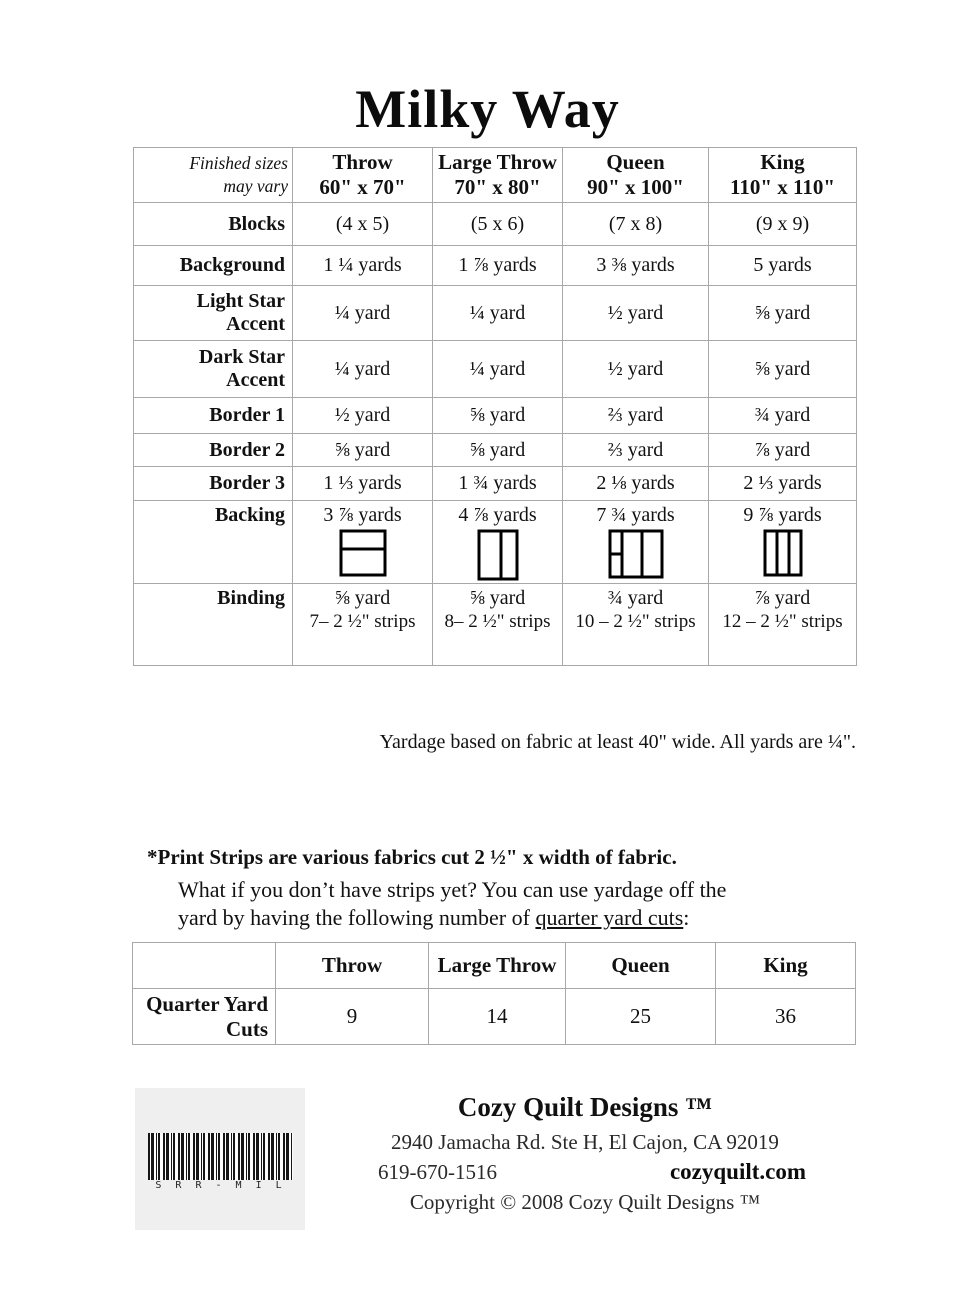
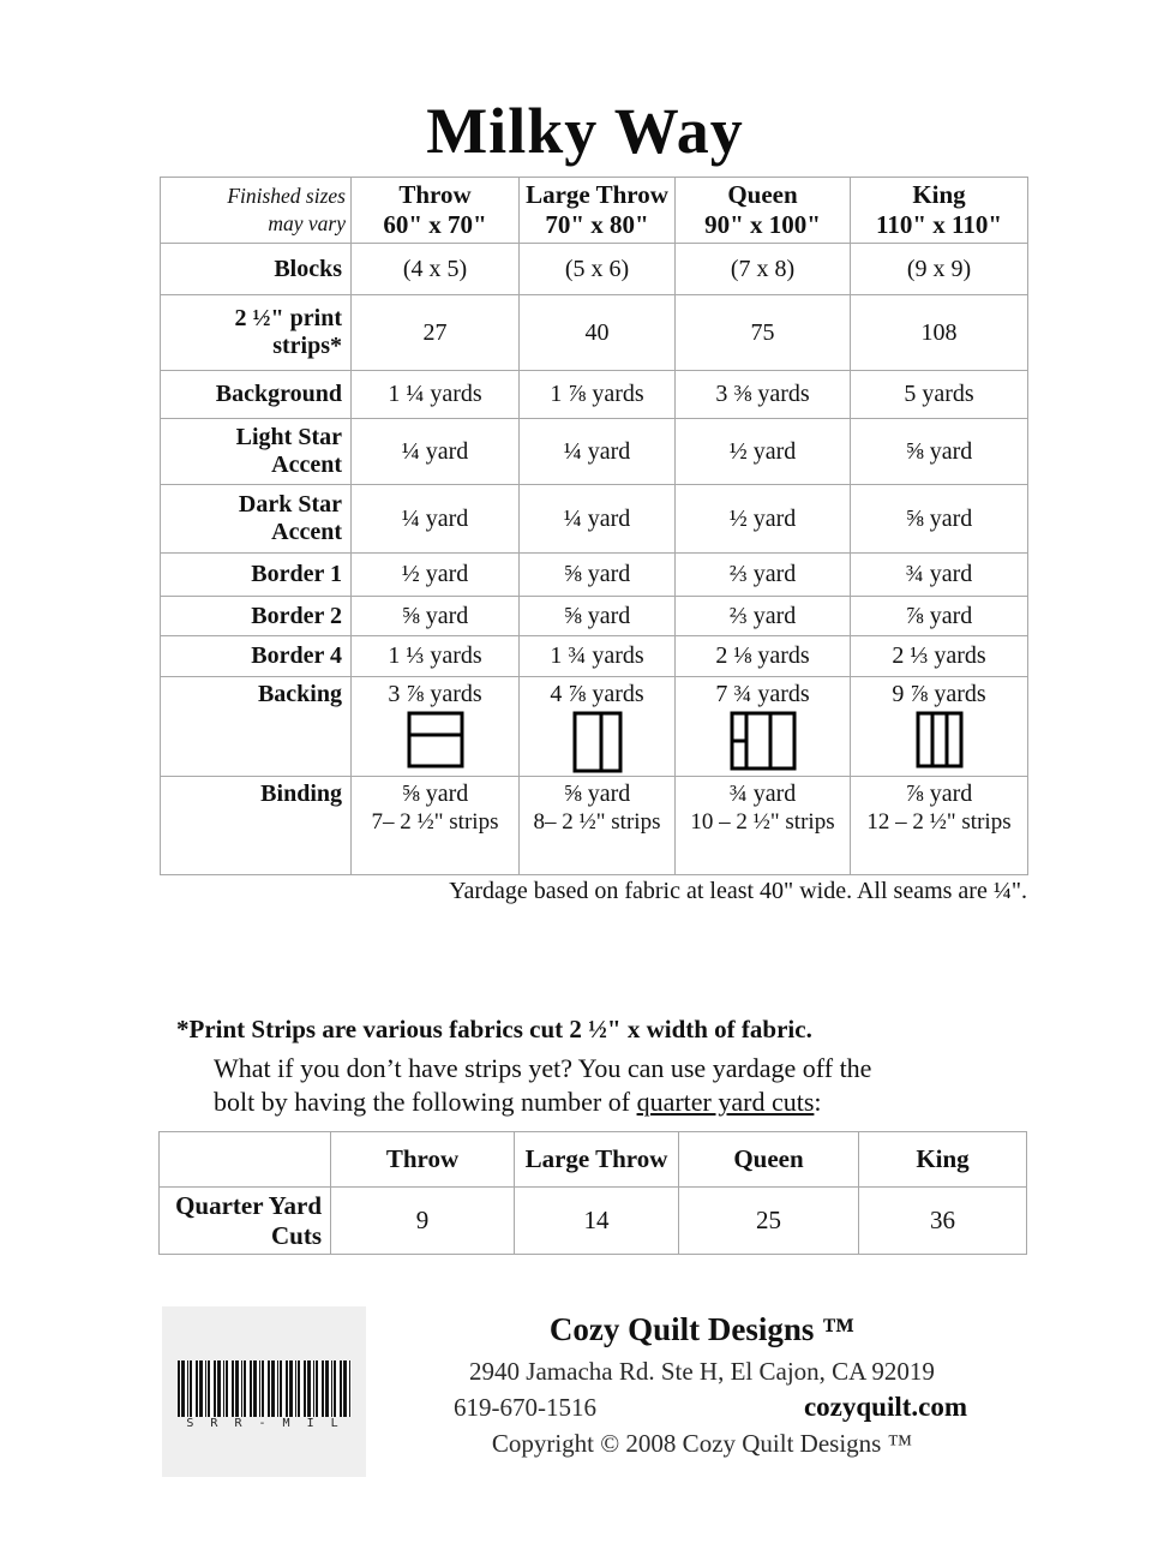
  Milky Way
  Finished sizes may vary	Throw60" x 70"	Large Throw70" x 80"	Queen90" x 100"	King110" x 110"
  Blocks	(4 x 5)	(5 x 6)	(7 x 8)	(9 x 9)
+ 2 ½" print strips*	27	40	75	108
  Background	1 ¼ yards	1 ⅞ yards	3 ⅜ yards	5 yards
  Light Star Accent	¼ yard	¼ yard	½ yard	⅝ yard
  Dark Star Accent	¼ yard	¼ yard	½ yard	⅝ yard
  Border 1	½ yard	⅝ yard	⅔ yard	¾ yard
  Border 2	⅝ yard	⅝ yard	⅔ yard	⅞ yard
- Border 3	1 ⅓ yards	1 ¾ yards	2 ⅛ yards	2 ⅓ yards
+ Border 4	1 ⅓ yards	1 ¾ yards	2 ⅛ yards	2 ⅓ yards
  Backing	3 ⅞ yards	4 ⅞ yards	7 ¾ yards	9 ⅞ yards
  Binding	⅝ yard 7– 2 ½" strips	⅝ yard 8– 2 ½" strips	¾ yard 10 – 2 ½" strips	⅞ yard 12 – 2 ½" strips
- Yardage based on fabric at least 40" wide. All yards are ¼".
+ Yardage based on fabric at least 40" wide. All seams are ¼".
  *Print Strips are various fabrics cut 2 ½" x width of fabric.
  What if you don’t have strips yet? You can use yardage off the
- yard by having the following number of quarter yard cuts:
+ bolt by having the following number of quarter yard cuts:
  	Throw	Large Throw	Queen	King
  Quarter Yard Cuts	9	14	25	36
  S R R - M I L
  Cozy Quilt Designs ™
  2940 Jamacha Rd. Ste H, El Cajon, CA 92019
  619-670-1516
  cozyquilt.com
  Copyright © 2008 Cozy Quilt Designs ™
